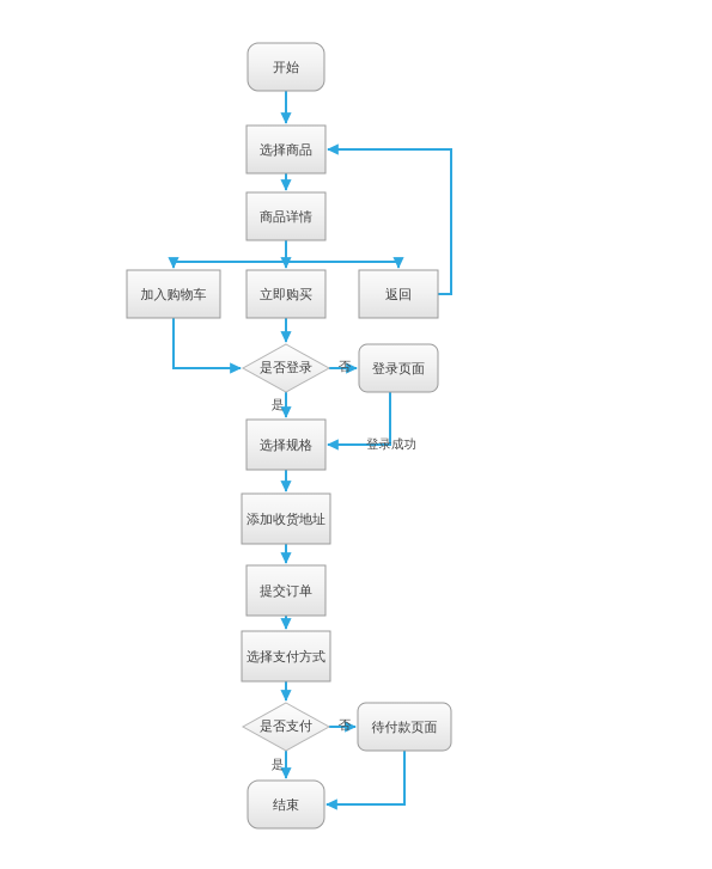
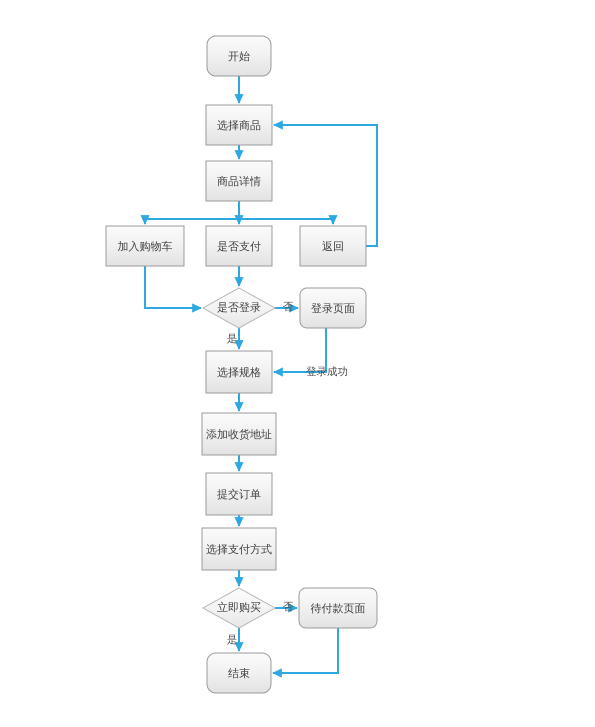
  开始
  选择商品
  商品详情
  加入购物车
- 立即购买
+ 是否支付
  返回
  是否登录
  登录页面
  选择规格
  添加收货地址
  提交订单
  选择支付方式
- 是否支付
+ 立即购买
  待付款页面
  结束
  否
  是
  登录成功
  否
  是
